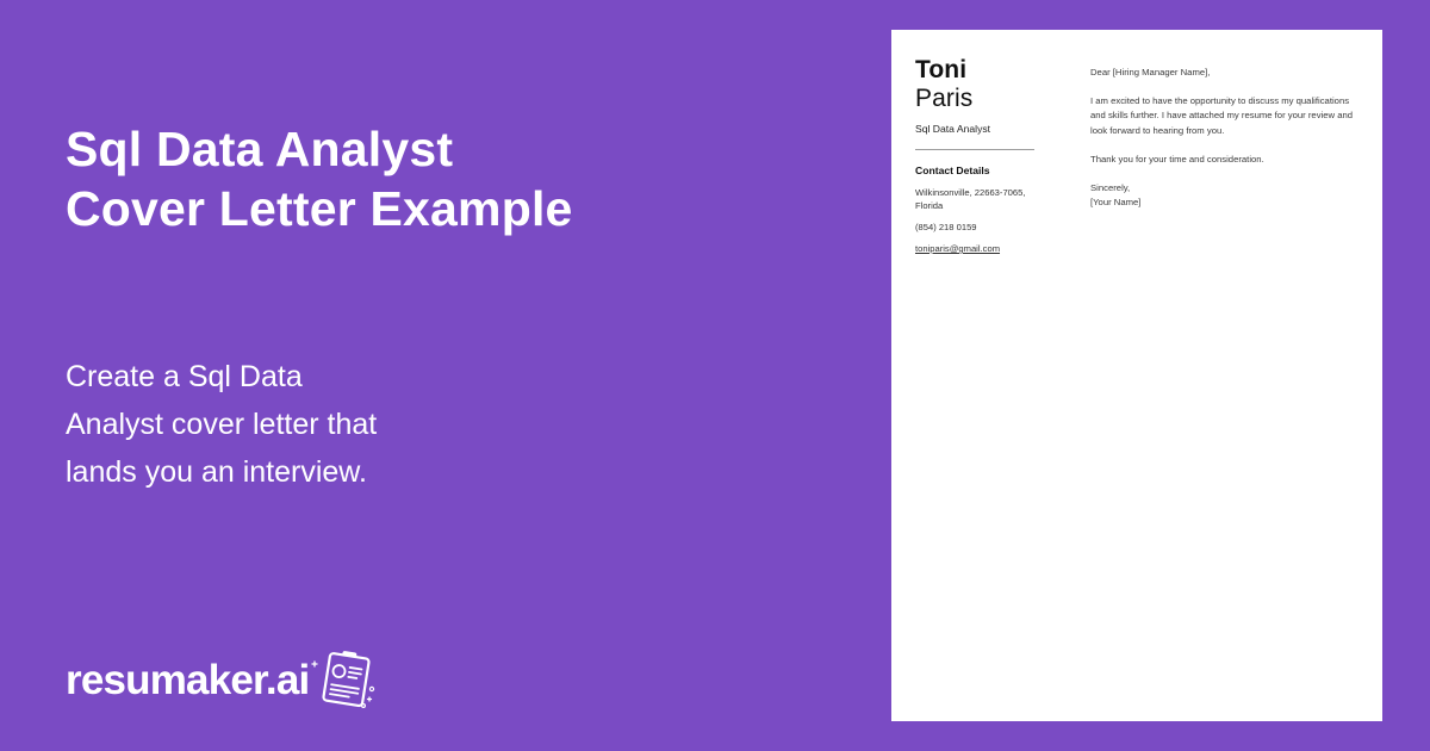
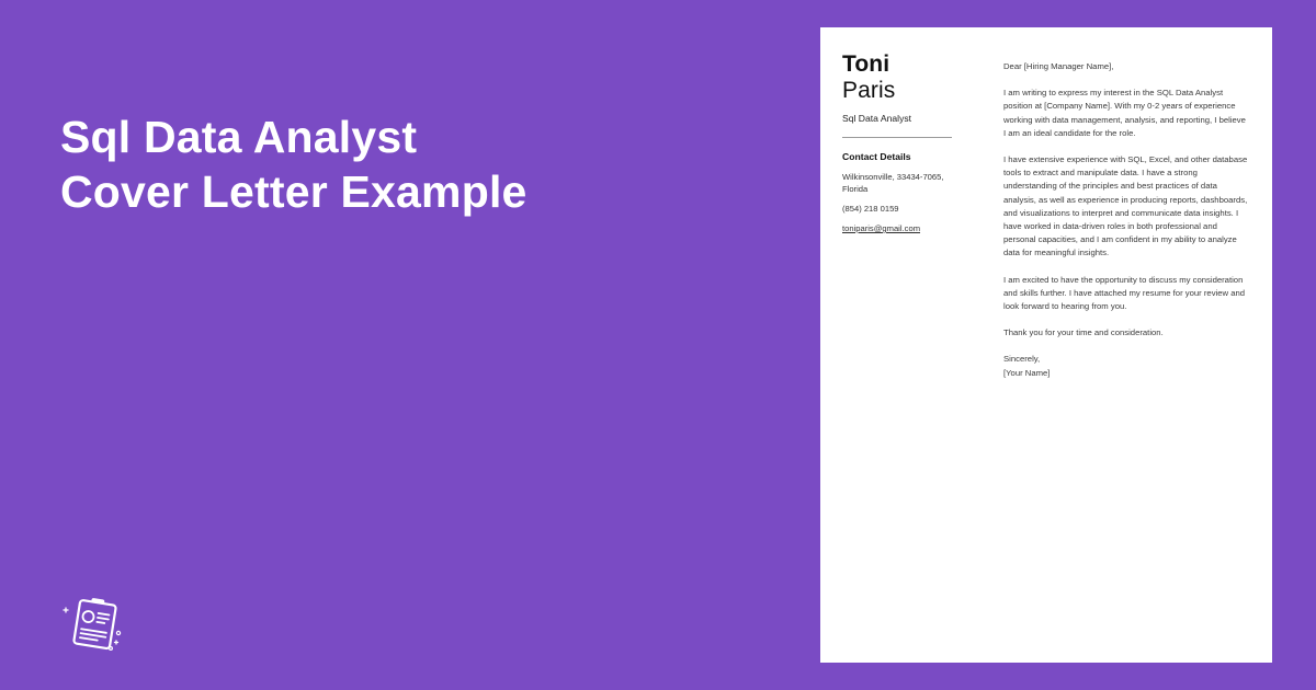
  Sql Data Analyst
  Cover Letter Example
- Create a Sql Data
- Analyst cover letter that
- lands you an interview.
- resumaker.ai
  Toni
  Paris
  Sql Data Analyst
  Contact Details
- Wilkinsonville, 22663-7065, Florida
+ Wilkinsonville, 33434-7065, Florida
  (854) 218 0159
  toniparis@gmail.com
  Dear [Hiring Manager Name],
+ I am writing to express my interest in the SQL Data Analyst position at [Company Name]. With my 0-2 years of experience working with data management, analysis, and reporting, I believe I am an ideal candidate for the role.
+ I have extensive experience with SQL, Excel, and other database tools to extract and manipulate data. I have a strong understanding of the principles and best practices of data analysis, as well as experience in producing reports, dashboards, and visualizations to interpret and communicate data insights. I have worked in data-driven roles in both professional and personal capacities, and I am confident in my ability to analyze data for meaningful insights.
- I am excited to have the opportunity to discuss my qualifications and skills further. I have attached my resume for your review and look forward to hearing from you.
+ I am excited to have the opportunity to discuss my consideration and skills further. I have attached my resume for your review and look forward to hearing from you.
  Thank you for your time and consideration.
  Sincerely,
  [Your Name]
